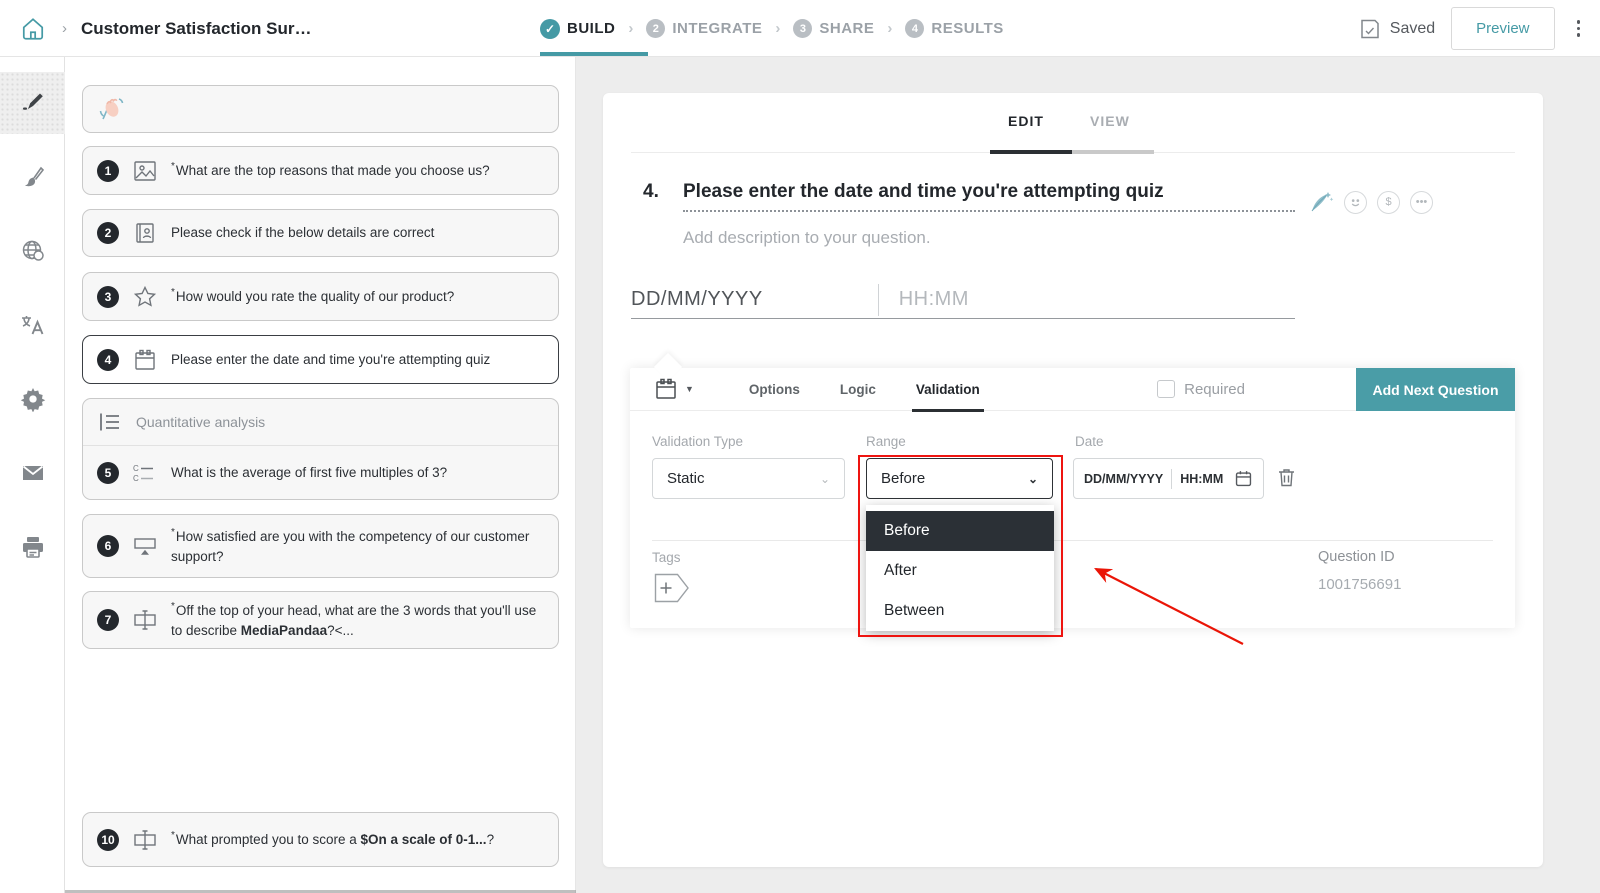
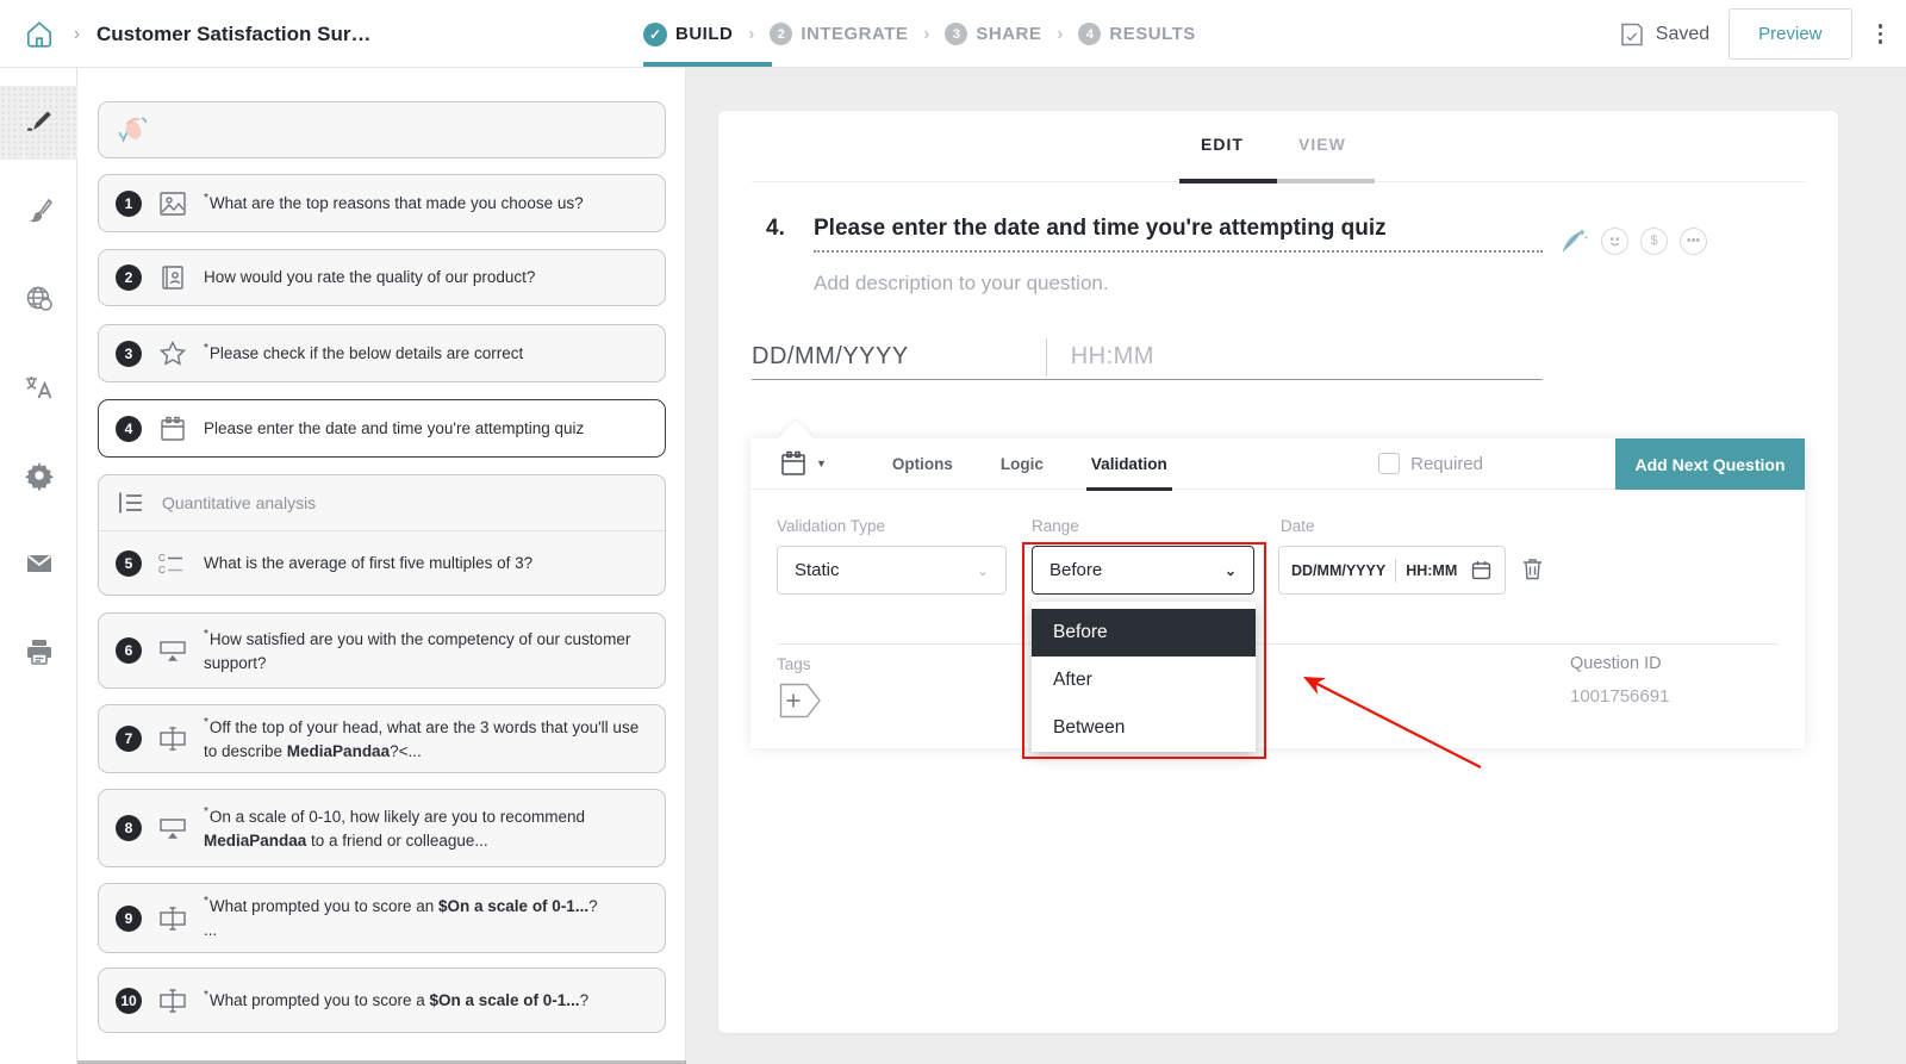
  ›
  Customer Satisfaction Sur…
  ✓
  BUILD
  ›
  2
  INTEGRATE
  ›
  3
  SHARE
  ›
  4
  RESULTS
  Saved
  Preview
  1
  *What are the top reasons that made you choose us?
  2
- Please check if the below details are correct
+ How would you rate the quality of our product?
  3
- *How would you rate the quality of our product?
+ *Please check if the below details are correct
  4
  Please enter the date and time you're attempting quiz
  Quantitative analysis
  5
  C
  C
  What is the average of first five multiples of 3?
  6
  *How satisfied are you with the competency of our customer support?
  7
  *Off the top of your head, what are the 3 words that you'll use to describe MediaPandaa?<...
+ 8
+ *On a scale of 0-10, how likely are you to recommend MediaPandaa to a friend or colleague...
+ 9
+ *What prompted you to score an $On a scale of 0-1...?
+ ...
  10
  *What prompted you to score a $On a scale of 0-1...?
  EDIT
  VIEW
  4.
  Please enter the date and time you're attempting quiz
  $
  •••
  Add description to your question.
  DD/MM/YYYY
  HH:MM
  ▼
  Options
  Logic
  Validation
  Required
  Add Next Question
  Validation Type
  Range
  Date
  Static
  ⌄
  Before
  ⌄
  DD/MM/YYYY
  HH:MM
  Tags
  Question ID
  1001756691
  Before
  After
  Between
